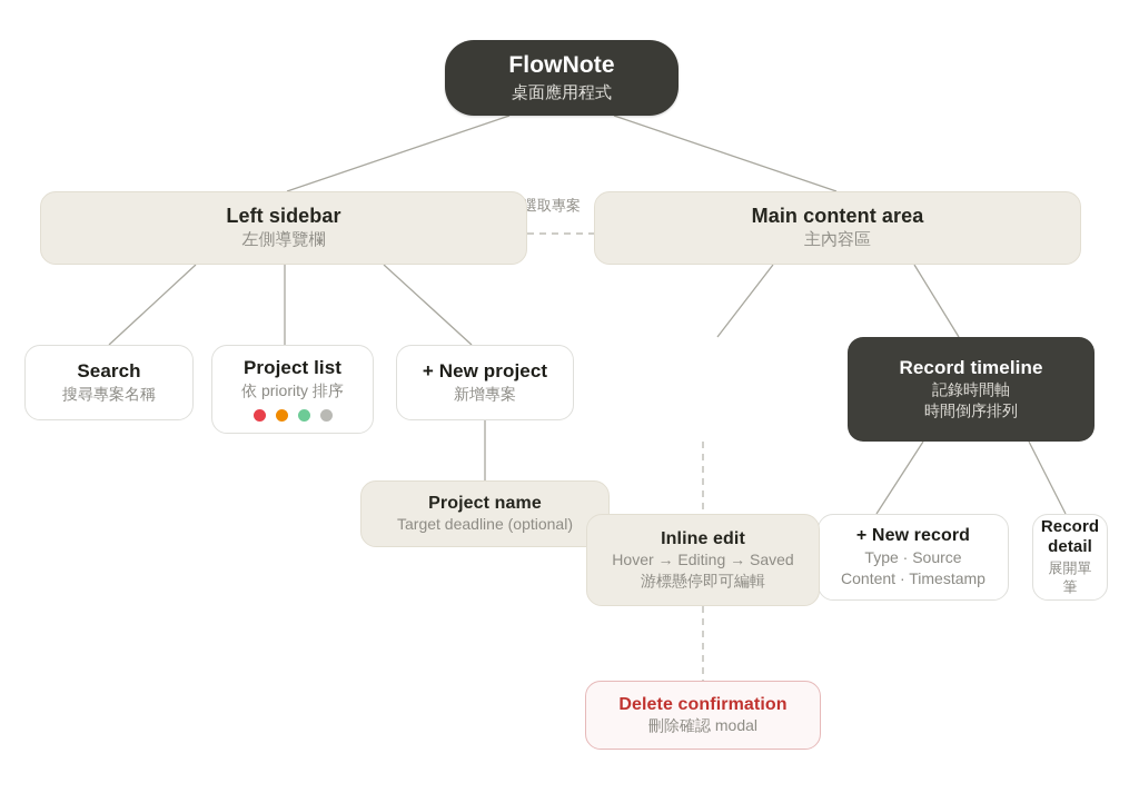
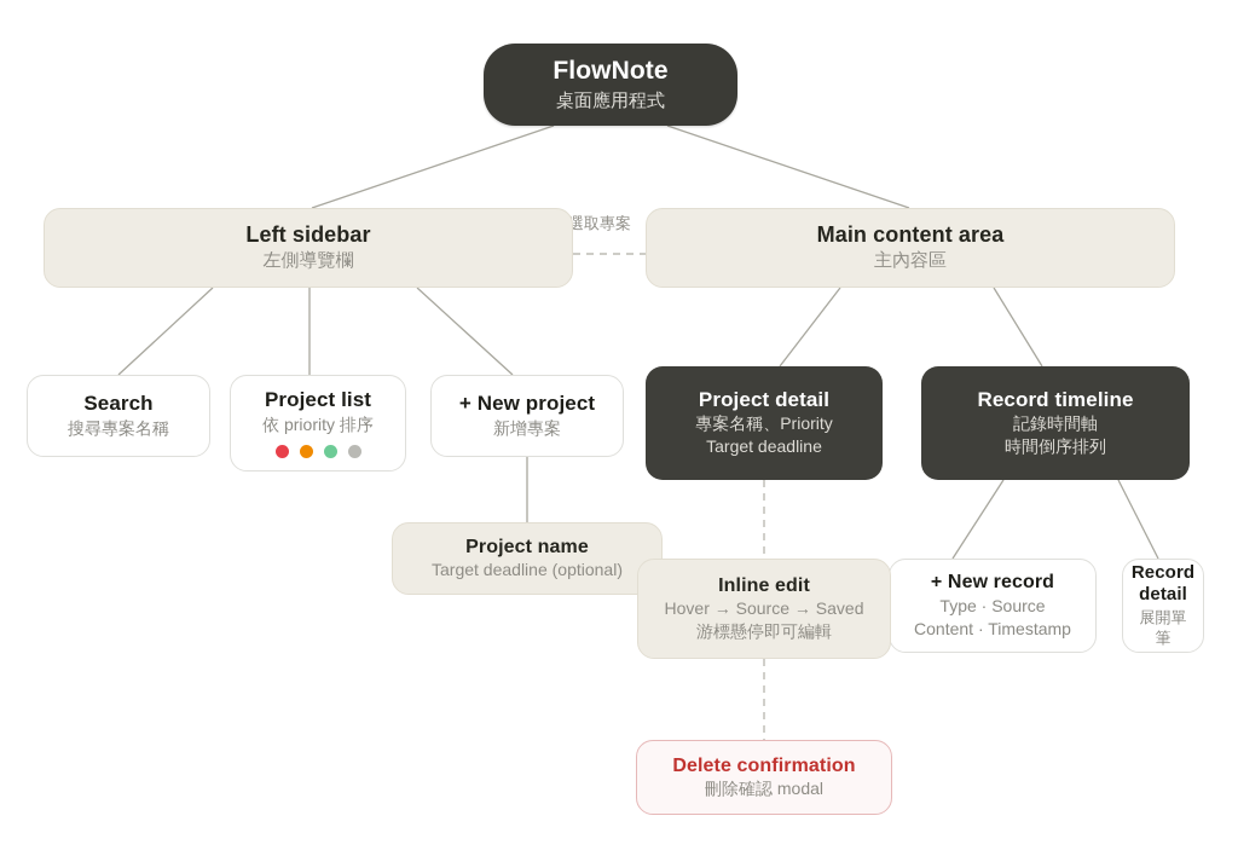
  選取專案
  FlowNote
  桌面應用程式
  Left sidebar
  左側導覽欄
  Main content area
  主內容區
  Search
  搜尋專案名稱
  Project list
  依 priority 排序
  + New project
  新增專案
+ Project detail
+ 專案名稱、Priority
+ Target deadline
  Record timeline
  記錄時間軸
  時間倒序排列
  Project name
  Target deadline (optional)
  Inline edit
- Hover → Editing → Saved
+ Hover → Source → Saved
  游標懸停即可編輯
  + New record
  Type · Source
  Content · Timestamp
  Record detail
  展開單筆
  Delete confirmation
  刪除確認 modal
